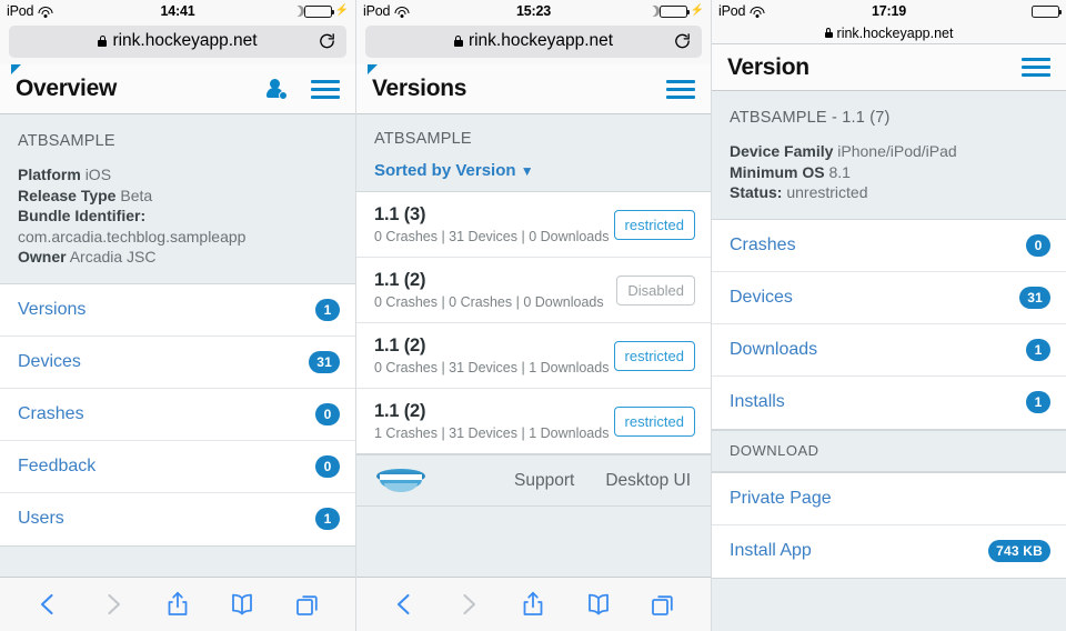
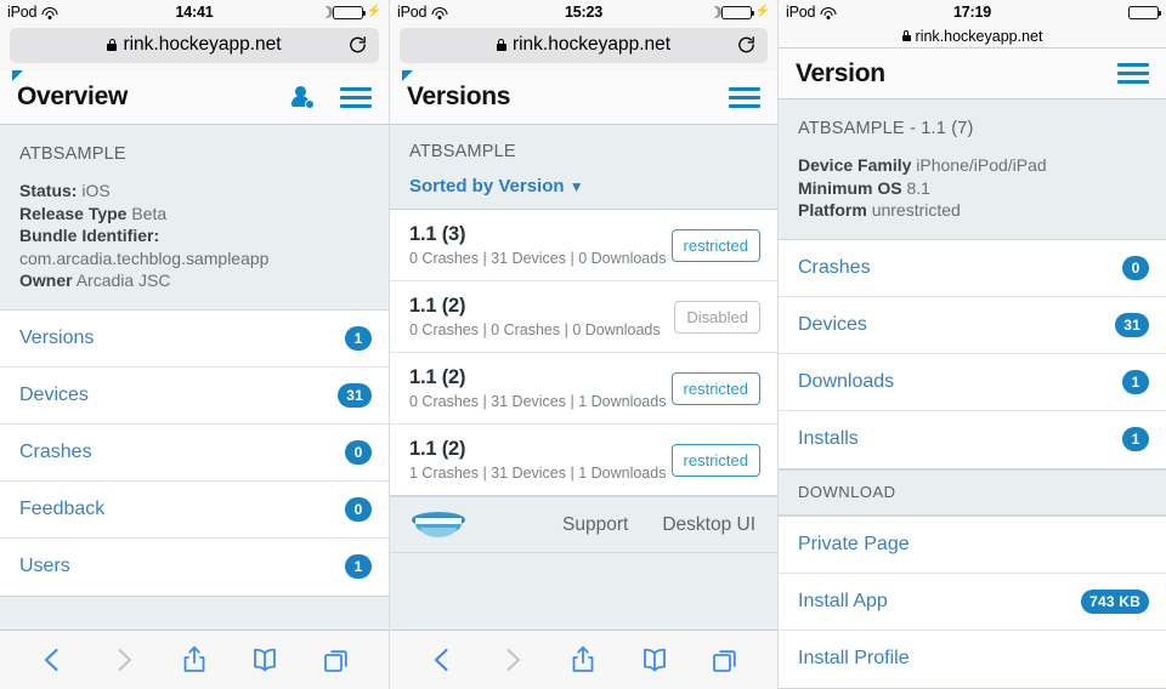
  iPod
  14:41
  ⚡
  rink.hockeyapp.net
  Overview
  ATBSAMPLE
- Platform iOS
+ Status: iOS
  Release Type Beta
  Bundle Identifier:
  com.arcadia.techblog.sampleapp
  Owner Arcadia JSC
  Versions
  1
  Devices
  31
  Crashes
  0
  Feedback
  0
  Users
  1
  iPod
  15:23
  ⚡
  rink.hockeyapp.net
  Versions
  ATBSAMPLE
  Sorted by Version ▼
  1.1 (3)
  0 Crashes | 31 Devices | 0 Downloads
  restricted
  1.1 (2)
  0 Crashes | 0 Crashes | 0 Downloads
  Disabled
  1.1 (2)
  0 Crashes | 31 Devices | 1 Downloads
  restricted
  1.1 (2)
  1 Crashes | 31 Devices | 1 Downloads
  restricted
  Support
  Desktop UI
  iPod
  17:19
  rink.hockeyapp.net
  Version
  ATBSAMPLE - 1.1 (7)
  Device Family iPhone/iPod/iPad
  Minimum OS 8.1
- Status: unrestricted
+ Platform unrestricted
  Crashes
  0
  Devices
  31
  Downloads
  1
  Installs
  1
  DOWNLOAD
  Private Page
  Install App
  743 KB
+ Install Profile
